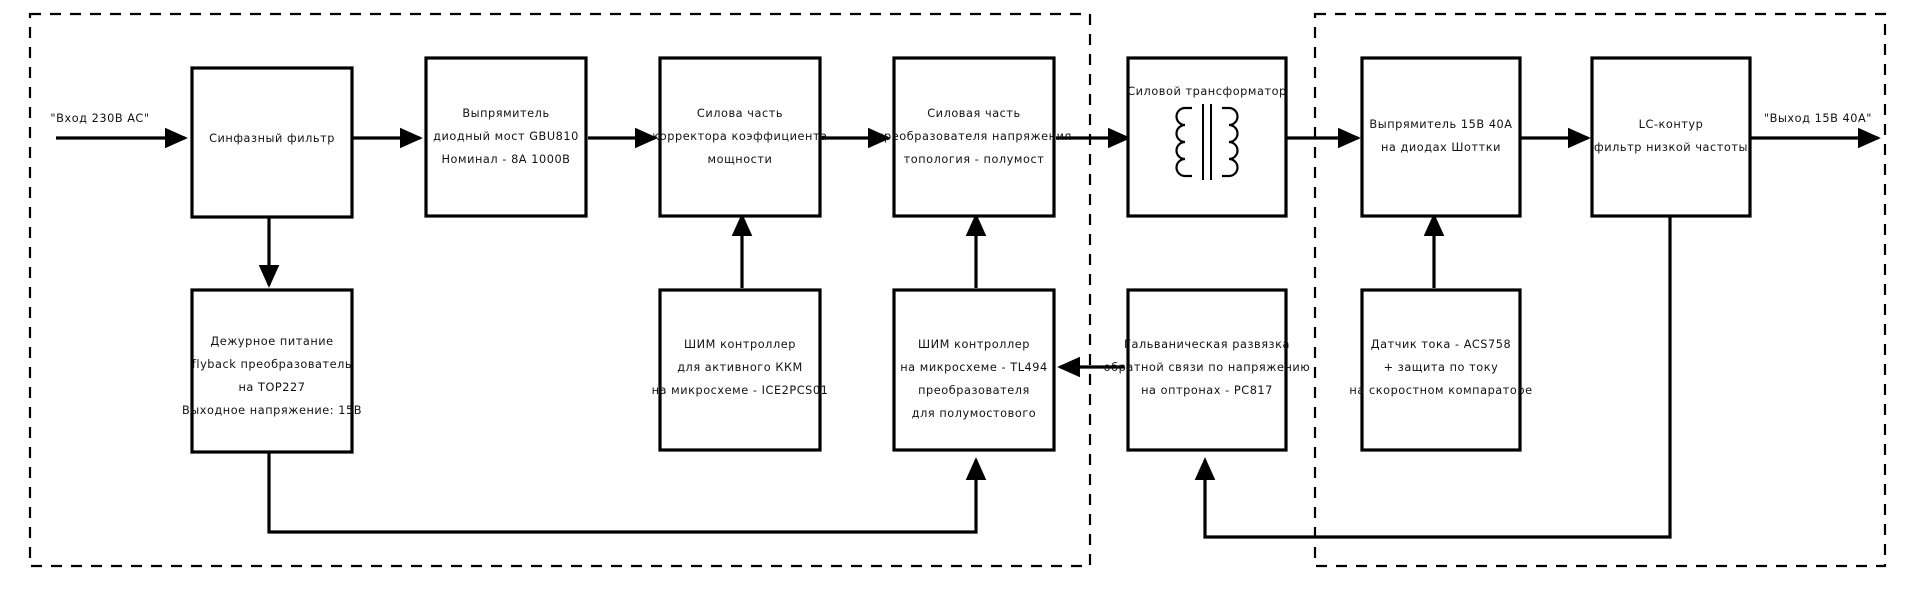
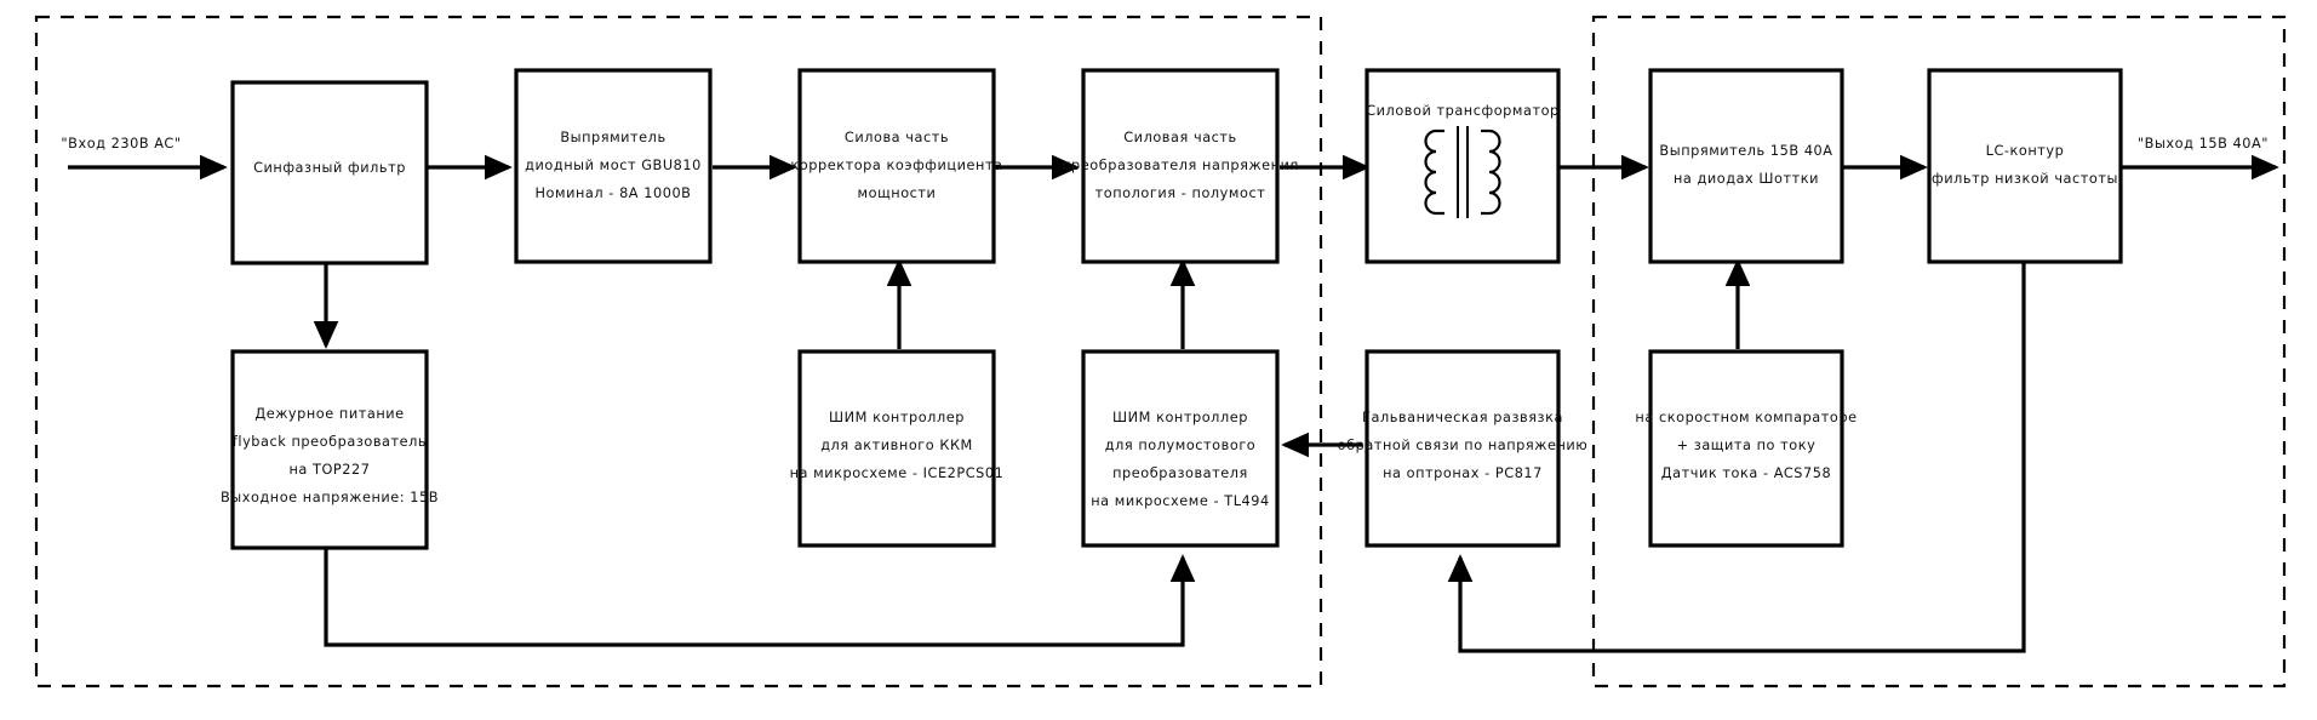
  Синфазный фильтр
  Выпрямитель
  диодный мост GBU810
  Номинал - 8А 1000В
  Силова часть
  корректора коэффициента
  мощности
  Силовая часть
  преобразователя напряжения
  топология - полумост
  Силовой трансформатор
  Выпрямитель 15В 40А
  на диодах Шоттки
  LC-контур
  фильтр низкой частоты
  Дежурное питание
  flyback преобразователь
  на TOP227
  Выходное напряжение: 15В
  ШИМ контроллер
  для активного ККМ
  на микросхеме - ICE2PCS01
  ШИМ контроллер
- на микросхеме - TL494
+ для полумостового
  преобразователя
- для полумостового
+ на микросхеме - TL494
  Гальваническая развязка
  обратной связи по напряжению
  на оптронах - PC817
- Датчик тока - ACS758
+ на скоростном компараторе
  + защита по току
- на скоростном компараторе
+ Датчик тока - ACS758
  "Вход 230В AC"
  "Выход 15В 40А"
